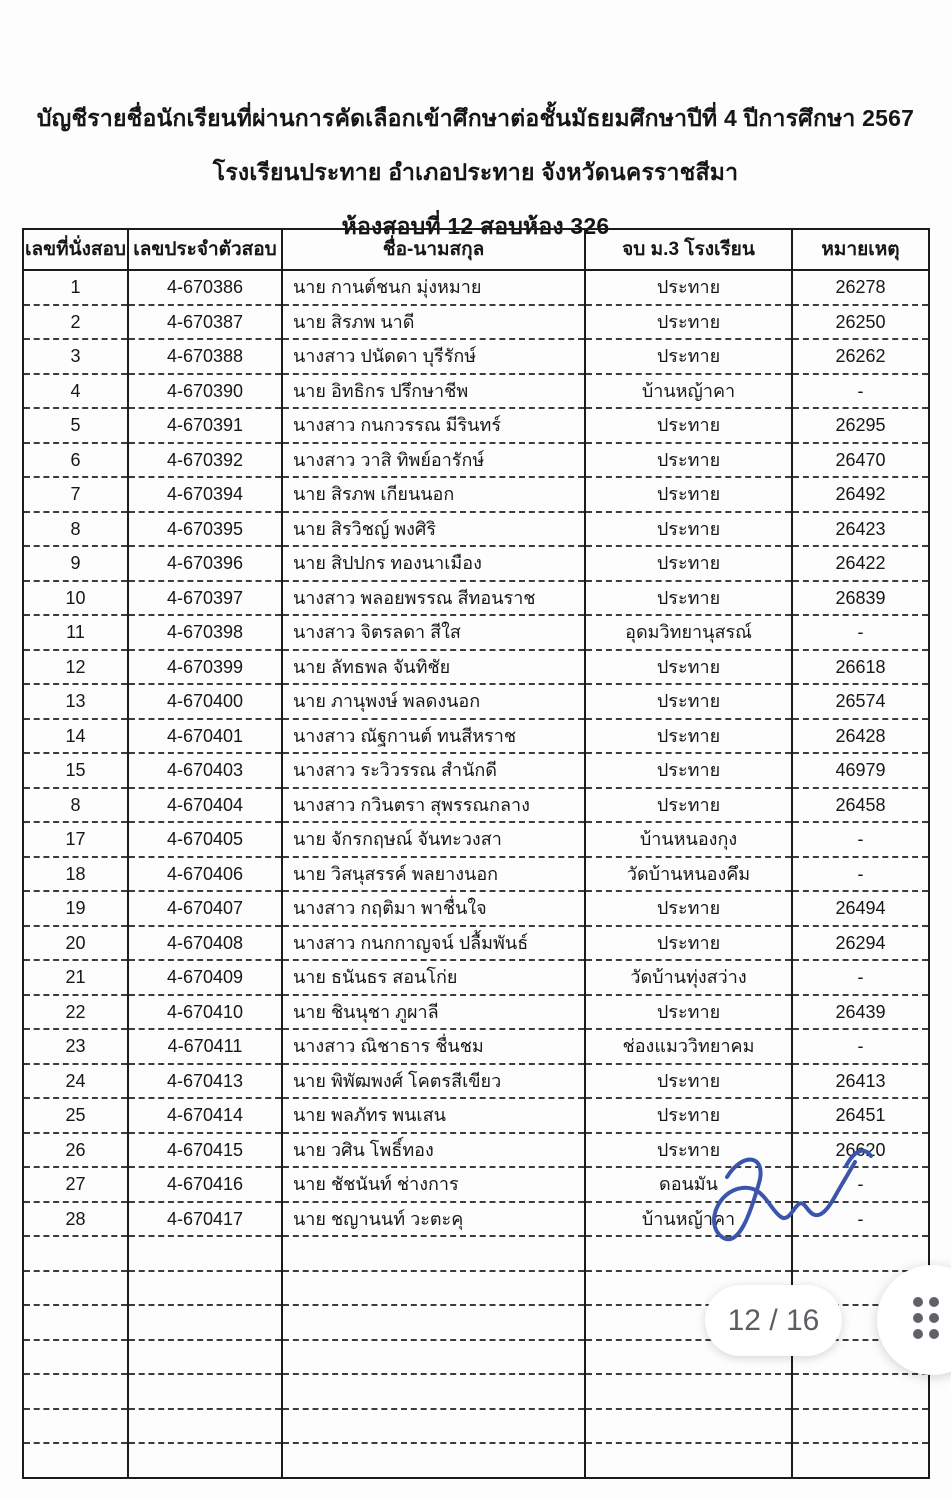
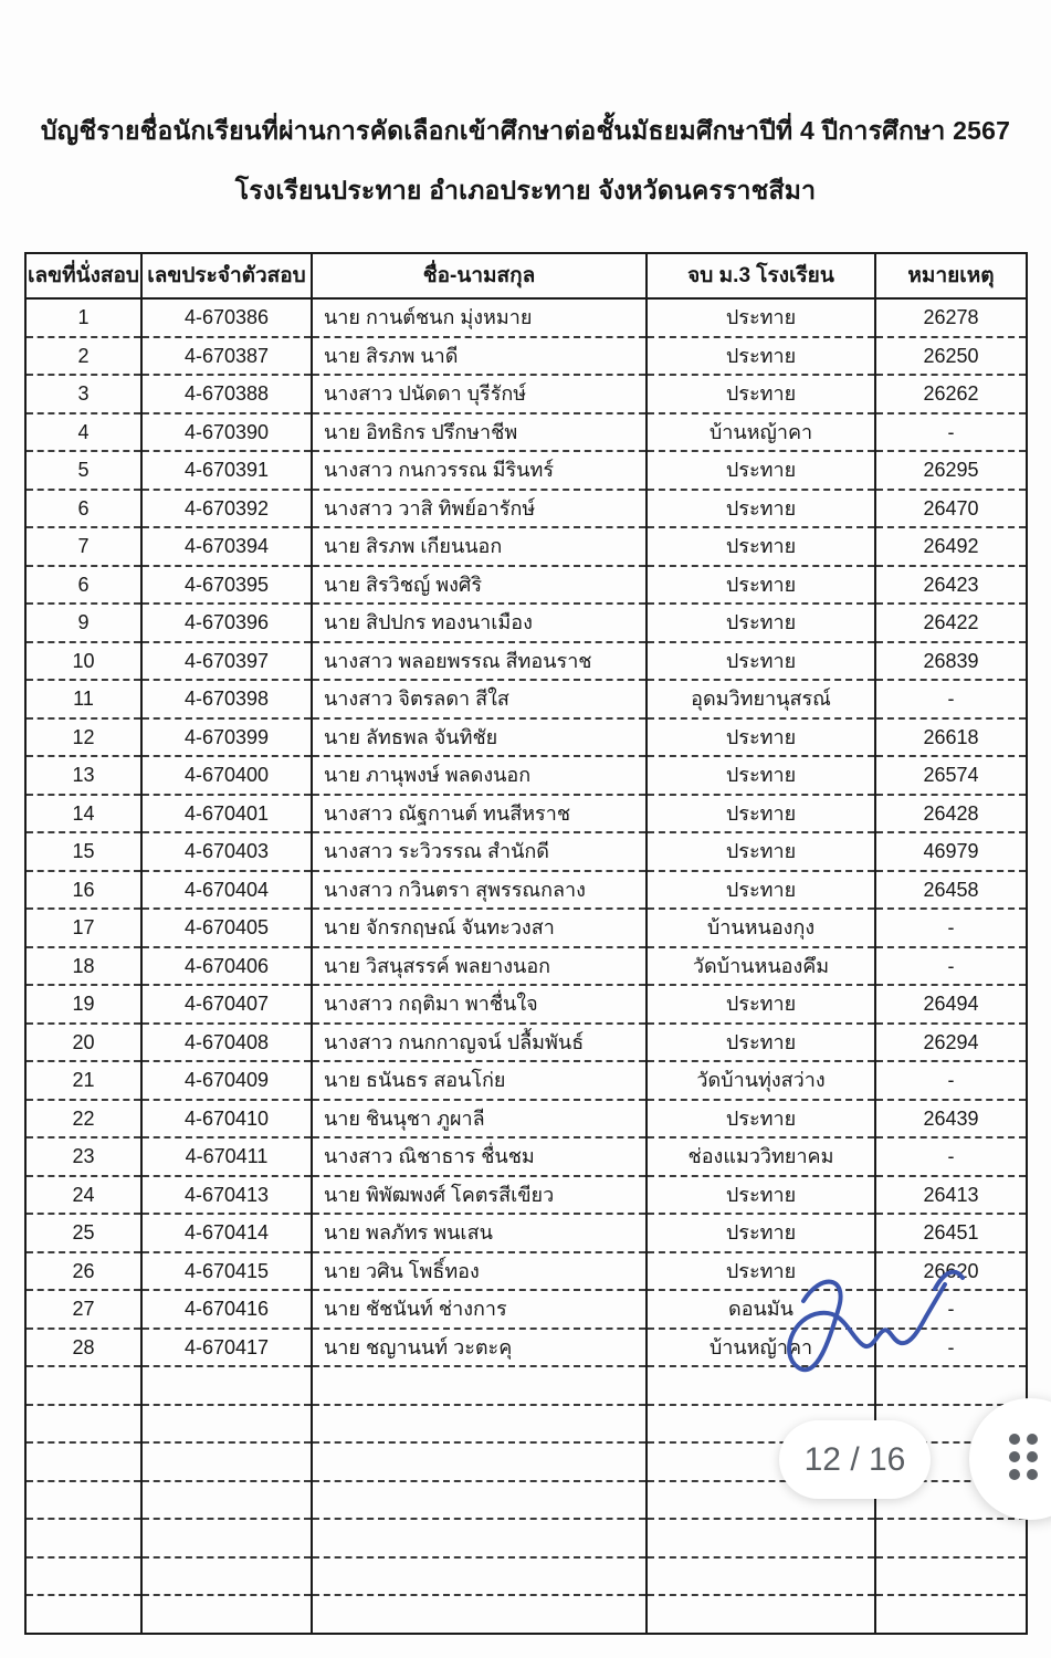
  บัญชีรายชื่อนักเรียนที่ผ่านการคัดเลือกเข้าศึกษาต่อชั้นมัธยมศึกษาปีที่ 4 ปีการศึกษา 2567
  โรงเรียนประทาย อำเภอประทาย จังหวัดนครราชสีมา
- ห้องสอบที่ 12 สอบห้อง 326
  เลขที่นั่งสอบ	เลขประจำตัวสอบ	ชื่อ-นามสกุล	จบ ม.3 โรงเรียน	หมายเหตุ
  1	4-670386	นาย กานต์ชนก มุ่งหมาย	ประทาย	26278
  2	4-670387	นาย สิรภพ นาดี	ประทาย	26250
  3	4-670388	นางสาว ปนัดดา บุรีรักษ์	ประทาย	26262
  4	4-670390	นาย อิทธิกร ปรึกษาชีพ	บ้านหญ้าคา	-
  5	4-670391	นางสาว กนกวรรณ มีรินทร์	ประทาย	26295
  6	4-670392	นางสาว วาสิ ทิพย์อารักษ์	ประทาย	26470
  7	4-670394	นาย สิรภพ เกียนนอก	ประทาย	26492
- 8	4-670395	นาย สิรวิชญ์ พงศิริ	ประทาย	26423
+ 6	4-670395	นาย สิรวิชญ์ พงศิริ	ประทาย	26423
  9	4-670396	นาย สิปปกร ทองนาเมือง	ประทาย	26422
  10	4-670397	นางสาว พลอยพรรณ สีทอนราช	ประทาย	26839
  11	4-670398	นางสาว จิตรลดา สีใส	อุดมวิทยานุสรณ์	-
  12	4-670399	นาย ลัทธพล จันทิชัย	ประทาย	26618
  13	4-670400	นาย ภานุพงษ์ พลดงนอก	ประทาย	26574
  14	4-670401	นางสาว ณัฐกานต์ ทนสีหราช	ประทาย	26428
  15	4-670403	นางสาว ระวิวรรณ สำนักดี	ประทาย	46979
- 8	4-670404	นางสาว กวินตรา สุพรรณกลาง	ประทาย	26458
+ 16	4-670404	นางสาว กวินตรา สุพรรณกลาง	ประทาย	26458
  17	4-670405	นาย จักรกฤษณ์ จันทะวงสา	บ้านหนองกุง	-
  18	4-670406	นาย วิสนุสรรค์ พลยางนอก	วัดบ้านหนองคึม	-
  19	4-670407	นางสาว กฤติมา พาชื่นใจ	ประทาย	26494
  20	4-670408	นางสาว กนกกาญจน์ ปลื้มพันธ์	ประทาย	26294
  21	4-670409	นาย ธนันธร สอนโก่ย	วัดบ้านทุ่งสว่าง	-
  22	4-670410	นาย ชินนุชา ภูผาลี	ประทาย	26439
  23	4-670411	นางสาว ณิชาธาร ชื่นชม	ช่องแมววิทยาคม	-
  24	4-670413	นาย พิพัฒพงศ์ โคตรสีเขียว	ประทาย	26413
  25	4-670414	นาย พลภัทร พนเสน	ประทาย	26451
  26	4-670415	นาย วศิน โพธิ์ทอง	ประทาย	2620
  27	4-670416	นาย ชัชนันท์ ช่างการ	ดอนมัน	-
  28	4-670417	นาย ชญานนท์ วะตะคุ	บ้านหญ้าคา	-
  12 / 16
